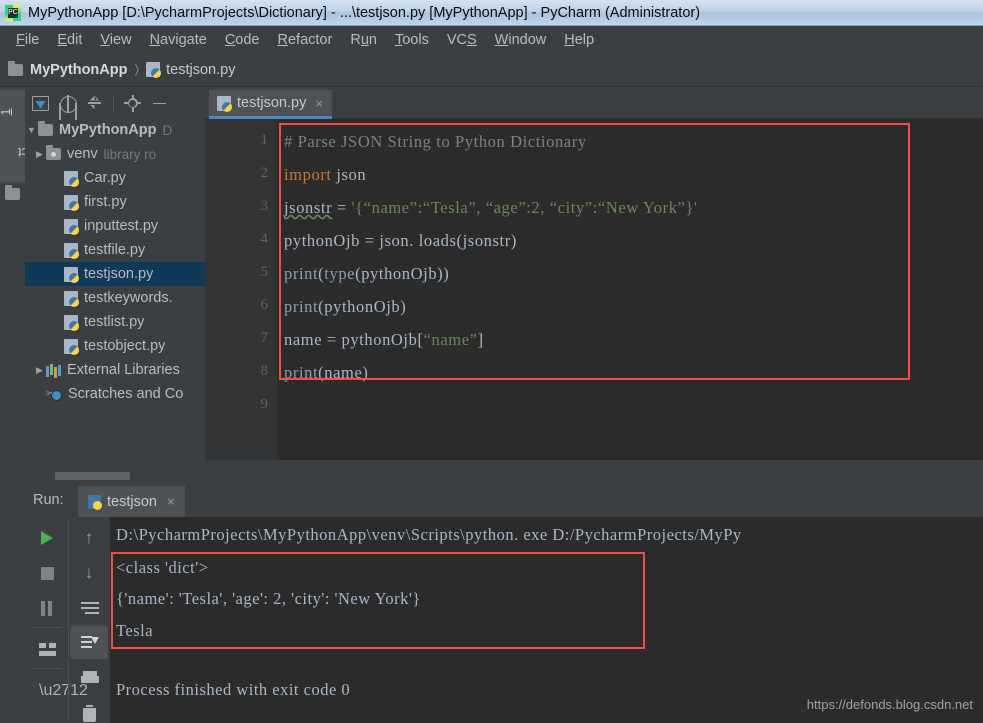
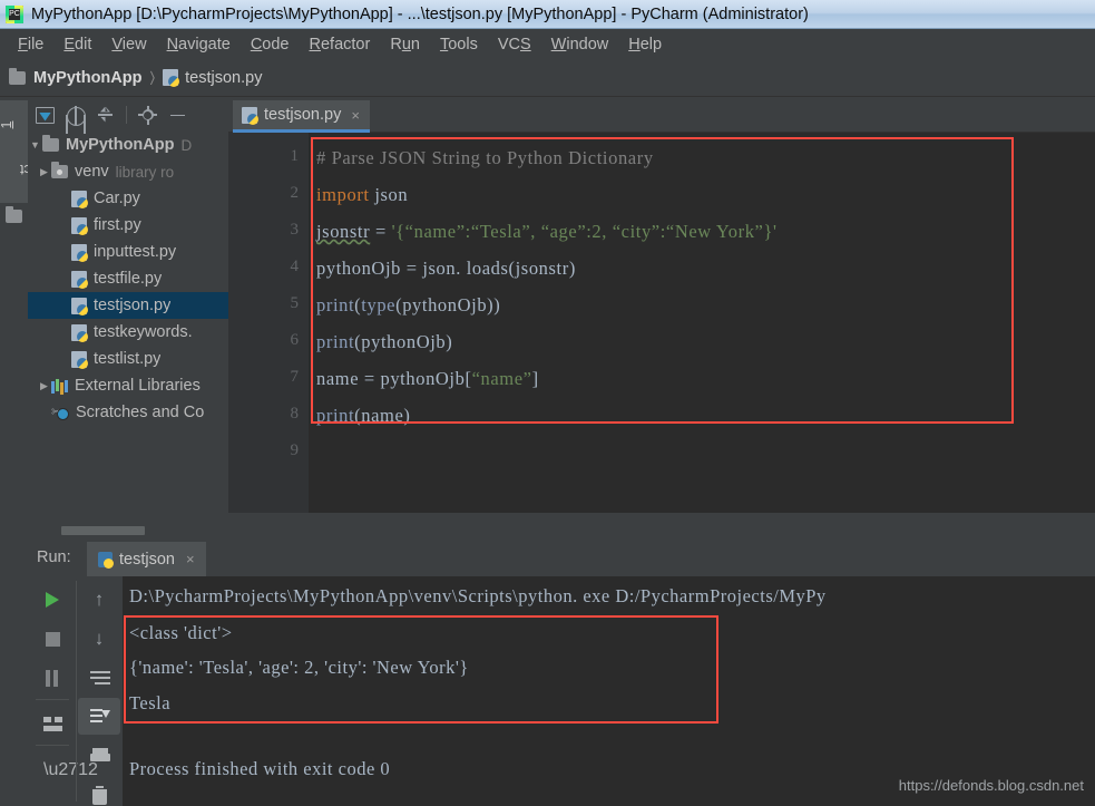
- MyPythonApp [D:\PycharmProjects\Dictionary] - ...\testjson.py [MyPythonApp] - PyCharm (Administrator)
+ MyPythonApp [D:\PycharmProjects\MyPythonApp] - ...\testjson.py [MyPythonApp] - PyCharm (Administrator)
  File
  Edit
  View
  Navigate
  Code
  Refactor
  Run
  Tools
  VCS
  Window
  Help
  MyPythonApp
  〉
  testjson.py
  ▼
  MyPythonApp
  D
  ▶
  venv
  library ro
  Car.py
  first.py
  inputtest.py
  testfile.py
  testjson.py
  testkeywords.
  testlist.py
- testobject.py
  ▶
  External Libraries
  ✂
  Scratches and Co
  testjson.py
  ×
  1
  2
  3
  4
  5
  6
  7
  8
  9
  # Parse JSON String to Python Dictionary
  import json
  jsonstr = '{“name”:“Tesla”, “age”:2, “city”:“New York”}'
  pythonOjb = json. loads(jsonstr)
  print(type(pythonOjb))
  print(pythonOjb)
  name = pythonOjb[“name”]
  print(name)
  Run:
  testjson
  ×
  ↑
  ↓
  D:\PycharmProjects\MyPythonApp\venv\Scripts\python. exe D:/PycharmProjects/MyPy
  <class 'dict'>
  {'name': 'Tesla', 'age': 2, 'city': 'New York'}
  Tesla
  Process finished with exit code 0
  https://defonds.blog.csdn.net
